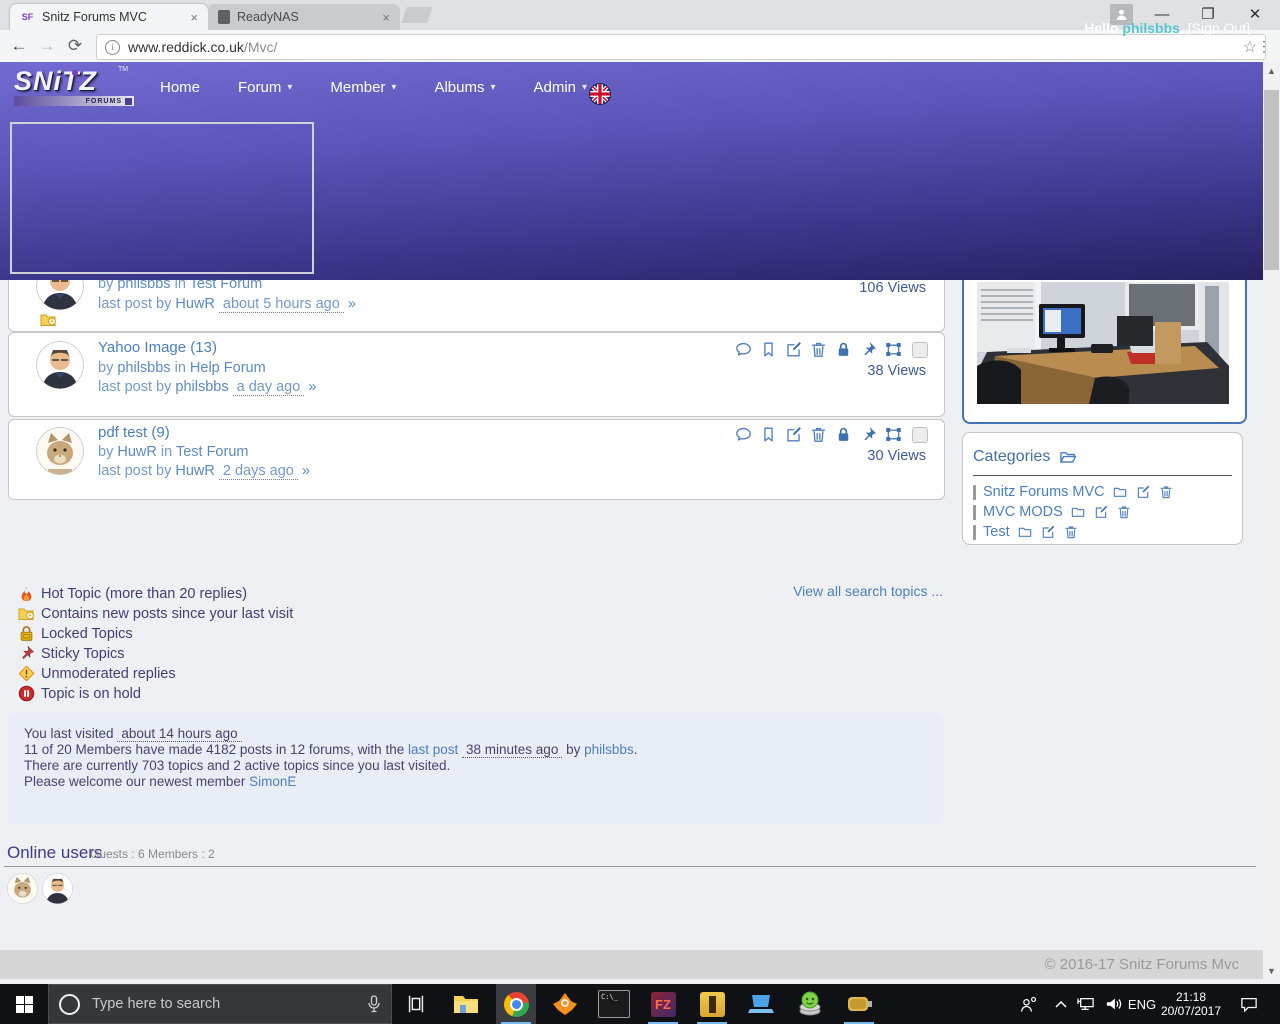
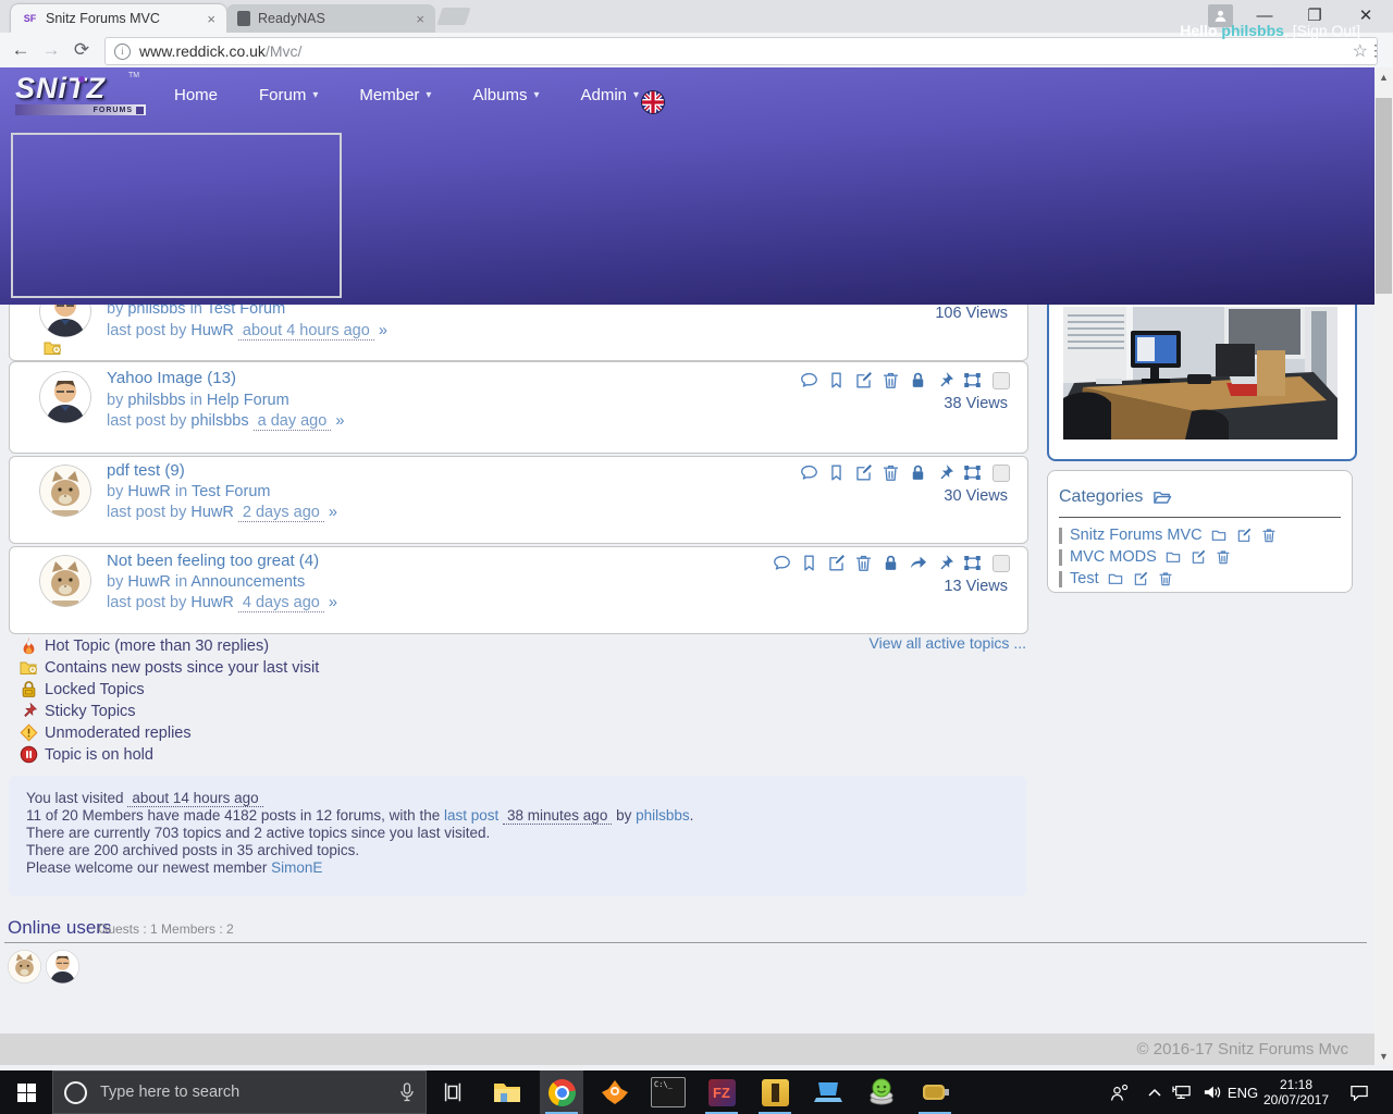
  SF
  Snitz Forums MVC
  ×
  ReadyNAS
  ×
  —
  ❐
  ✕
  ←
  →
  ⟳
  i
  www.reddick.co.uk/Mvc/
  ☆
  ⋮
  by philsbbs in Test Forum
- last post by HuwR about 5 hours ago »
+ last post by HuwR about 4 hours ago »
  106 Views
  Yahoo Image (13)
  by philsbbs in Help Forum
  last post by philsbbs a day ago »
  38 Views
  pdf test (9)
  by HuwR in Test Forum
  last post by HuwR 2 days ago »
  30 Views
+ Not been feeling too great (4)
+ by HuwR in Announcements
+ last post by HuwR 4 days ago »
+ 13 Views
- View all search topics ...
+ View all active topics ...
- Hot Topic (more than 20 replies)
+ Hot Topic (more than 30 replies)
  Contains new posts since your last visit
  Locked Topics
  Sticky Topics
  Unmoderated replies
  Topic is on hold
  You last visited about 14 hours ago
  11 of 20 Members have made 4182 posts in 12 forums, with the last post 38 minutes ago by philsbbs.
  There are currently 703 topics and 2 active topics since you last visited.
+ There are 200 archived posts in 35 archived topics.
  Please welcome our newest member SimonE
  Online users
- Guests : 6 Members : 2
+ Guests : 1 Members : 2
  Categories
  Snitz Forums MVC
  MVC MODS
  Test
  SNiTZ
  Home
  Forum
  ▾
  Member
  ▾
  Albums
  ▾
  Admin
  ▾
  Hello philsbbs, [Sign Out]
  © 2016-17 Snitz Forums Mvc
  ▲
  ▼
  Type here to search
  C:\_
  FZ
  ENG
  21:18
  20/07/2017
